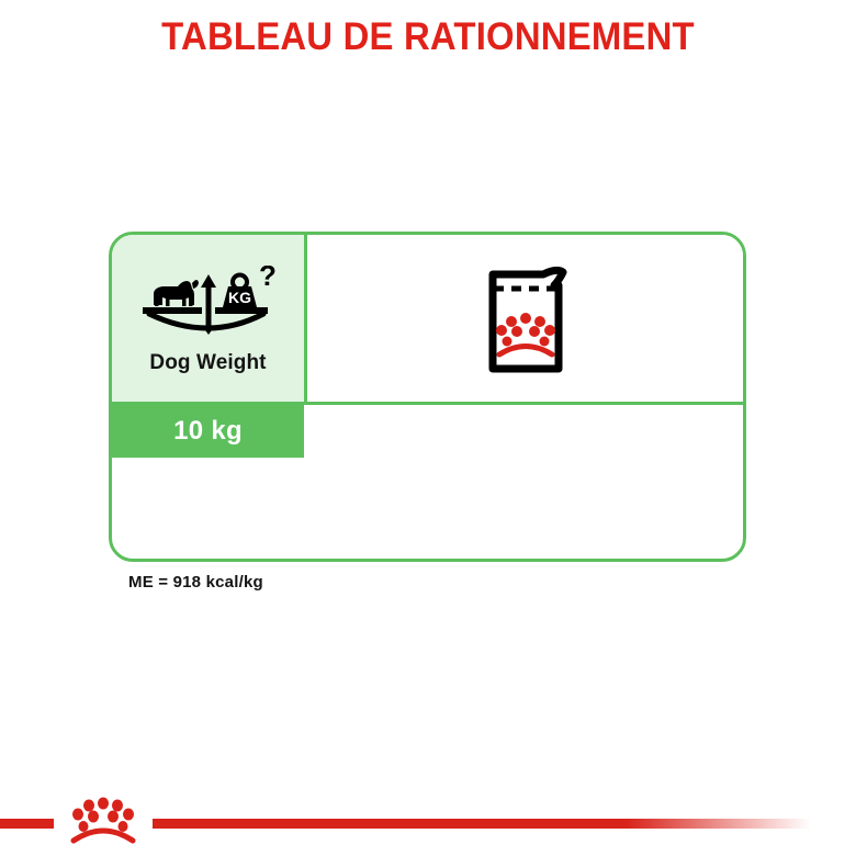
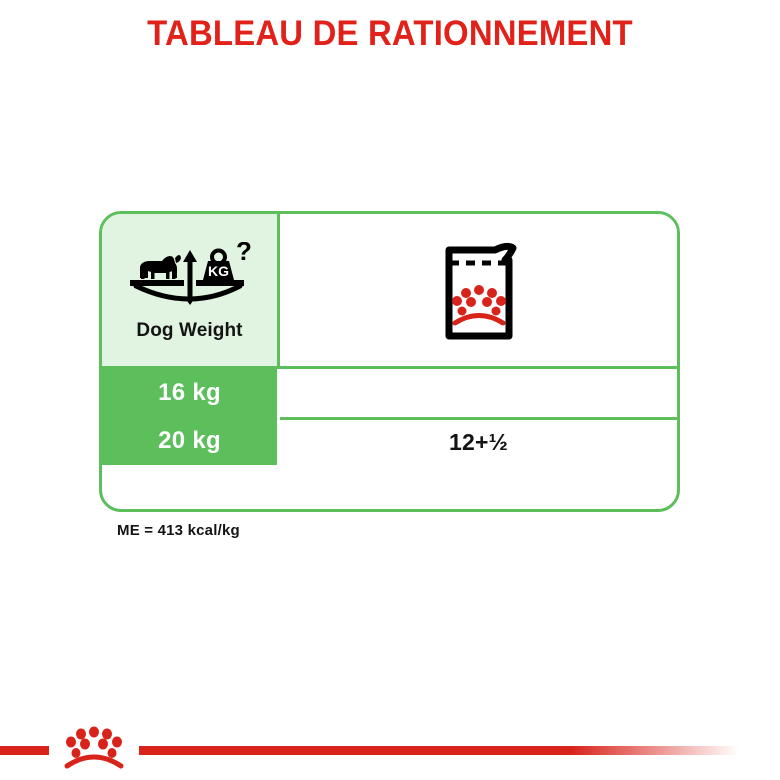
  TABLEAU DE RATIONNEMENT
  KG
  ?
  Dog Weight
- 10 kg
+ 16 kg
+ 20 kg
+ 12+½
- ME = 918 kcal/kg
+ ME = 413 kcal/kg
